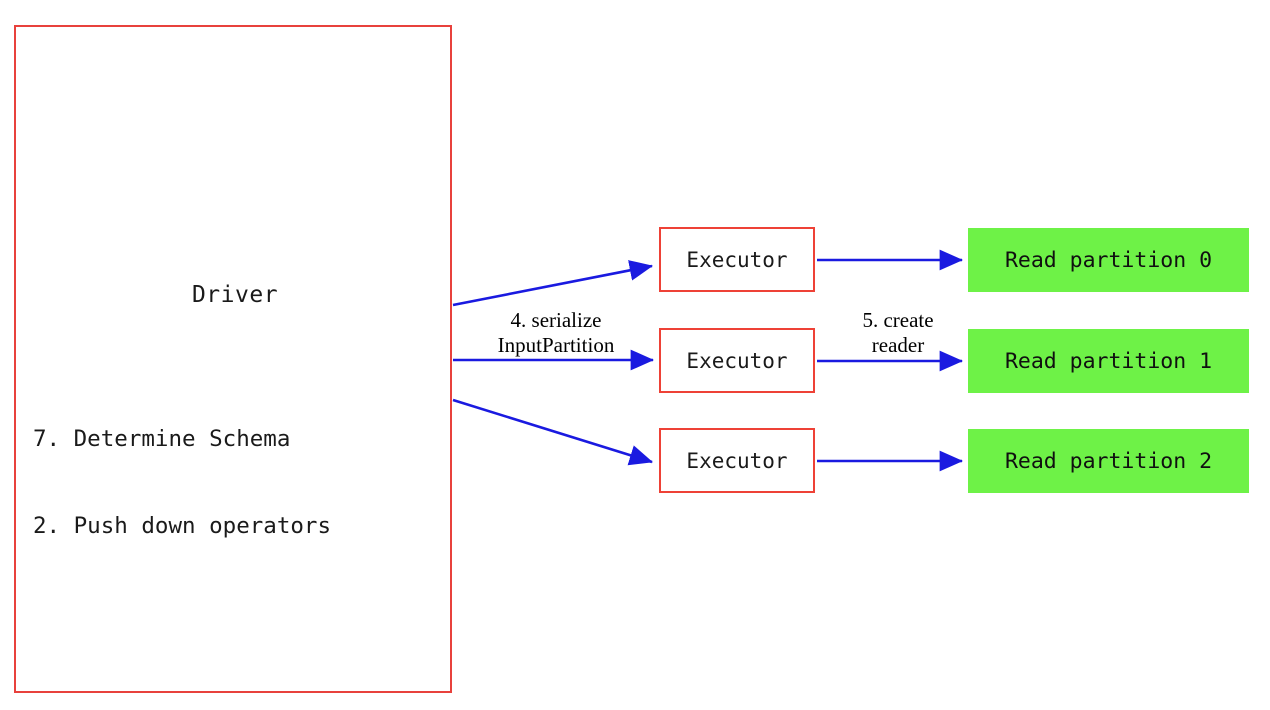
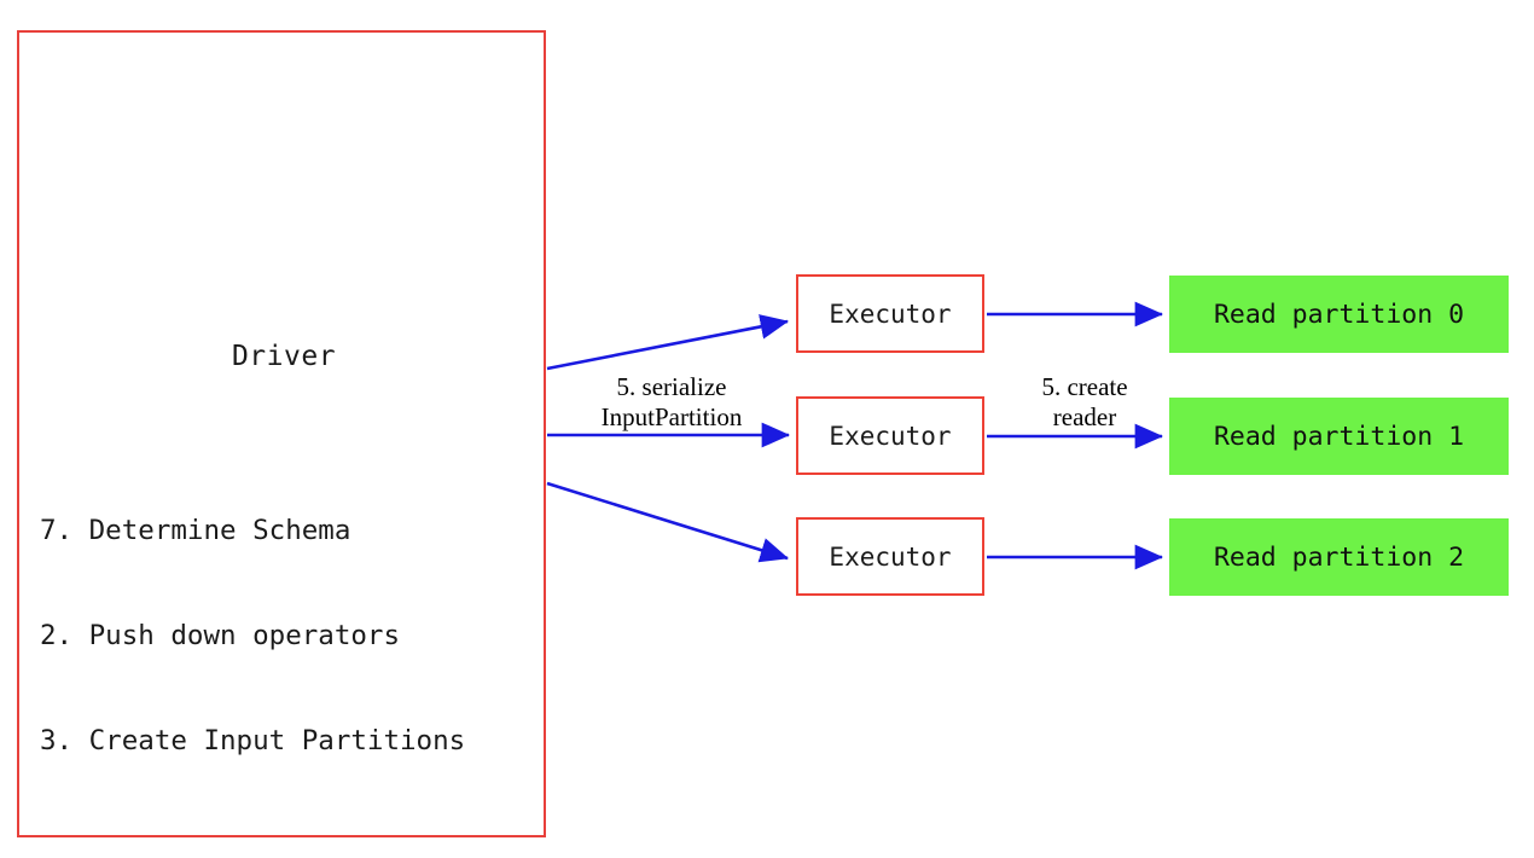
  Driver
  7. Determine Schema
  2. Push down operators
+ 3. Create Input Partitions
  Executor
  Executor
  Executor
  Read partition 0
  Read partition 1
  Read partition 2
- 4. serialize
+ 5. serialize
  InputPartition
  5. create
  reader
